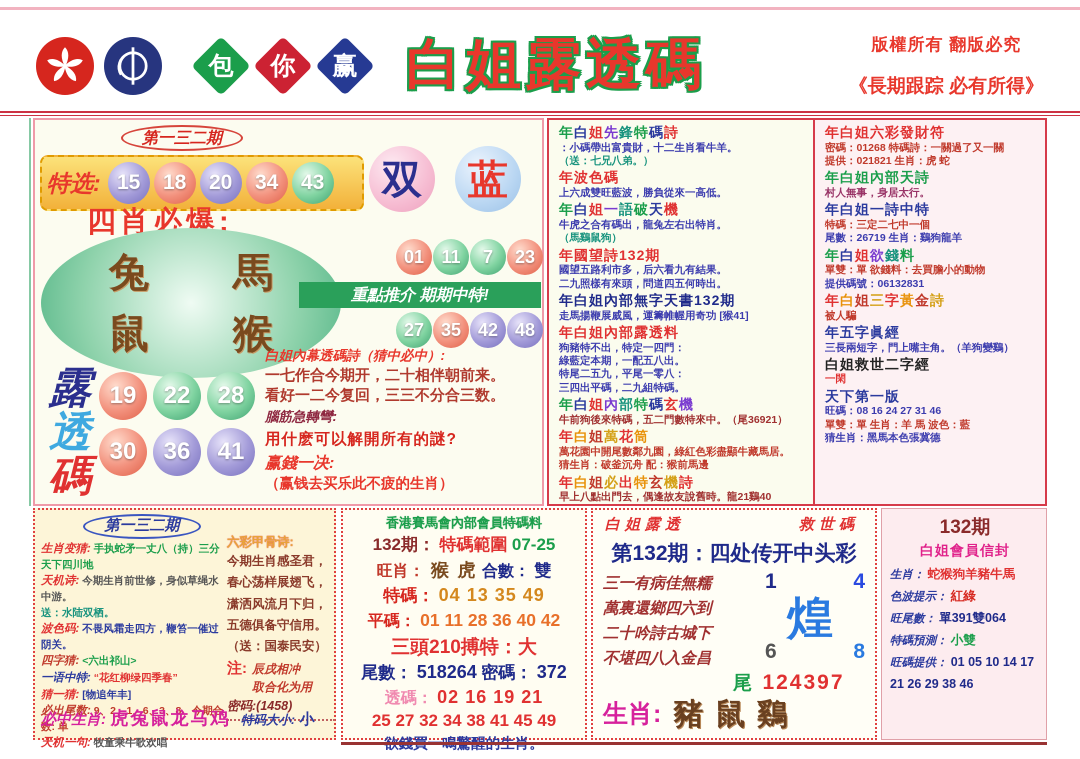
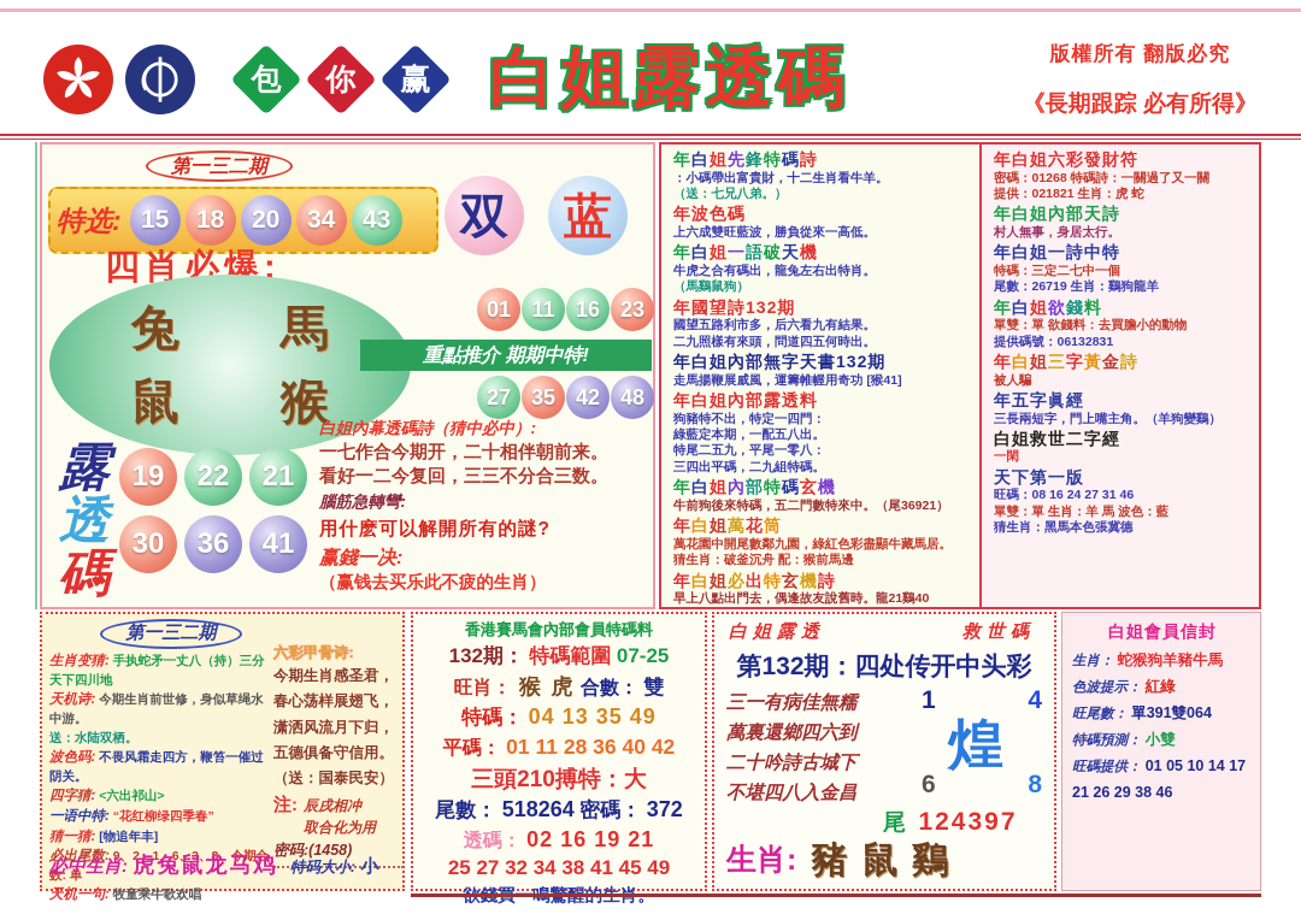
  白姐露透碼
  版權所有 翻版必究
  《長期跟踪 必有所得》
  第一三二期
  特选:
  15
  18
  20
  34
  43
  双
  蓝
  四肖必爆:
  兔
  馬
  鼠
  猴
  01
  11
- 7
+ 16
  23
  重點推介 期期中特!
  27
  35
  42
  48
  露
  透
  碼
  19
  22
- 28
+ 21
  30
  36
  41
  白姐內幕透碼詩（猜中必中）:
  一七作合今期开，二十相伴朝前来。
  看好一二今复回，三三不分合三数。
  腦筋急轉彎:
  用什麽可以解開所有的謎?
  赢錢一决:
  （赢钱去买乐此不疲的生肖）
  年白姐先鋒特碼詩
  ：小碼帶出富貴財，十二生肖看牛羊。
  （送：七兄八弟。）
  年波色碼
  上六成雙旺藍波，勝負從來一高低。
  年白姐一語破天機
  牛虎之合有碼出，龍兔左右出特肖。
  （馬鷄鼠狗）
  年國望詩132期
  國望五路利市多，后六看九有結果。
  二九照樣有來頭，問道四五何時出。
  年白姐內部無字天書132期
  走馬揚鞭展威風，運籌帷幄用奇功 [猴41]
  年白姐內部露透料
  狗豬特不出，特定一四門：
  綠藍定本期，一配五八出。
  特尾二五九，平尾一零八：
  三四出平碼，二九組特碼。
  年白姐內部特碼玄機
  牛前狗後來特碼，五二門數特來中。（尾36921）
  年白姐萬花筒
  萬花園中開尾數鄰九園，綠紅色彩盡顯牛藏馬居。
  猜生肖：破釜沉舟 配：猴前馬邊
  年白姐必出特玄機詩
  早上八點出門去，偶逢故友說舊時。龍21鷄40
  年白姐六彩發財符
  密碼：01268 特碼詩：一關過了又一關
  提供：021821 生肖：虎 蛇
  年白姐內部天詩
  村人無事，身居太行。
  年白姐一詩中特
  特碼：三定二七中一個
  尾數：26719 生肖：鷄狗龍羊
  年白姐欲錢料
  單雙：單 欲錢料：去買膽小的動物
  提供碼號：06132831
  年白姐三字黃金詩
  被人騙
  年五字眞經
  三長兩短字，門上嘴主角。（羊狗變鷄）
  白姐救世二字經
  一閑
  天下第一版
  旺碼：08 16 24 27 31 46
  單雙：單 生肖：羊 馬 波色：藍
  猜生肖：黑馬本色張冀德
  第一三二期
  生肖变猜: 手执蛇矛一丈八（持）三分天下四川地
  天机诗: 今期生肖前世修，身似草绳水中游。
  送：水陆双栖。
  波色码: 不畏风霜走四方，鞭笞一催过阴关。
  四字猜: <六出祁山>
  一语中特: “花红柳绿四季春”
  猜一猜: [物追年丰]
  必出尾数: 9、2、1、6、3、8 今期合数: 单
  天机一句: 牧童乘牛歌欢唱
  六彩甲骨诗:
  今期生肖感圣君，
  春心荡样展翅飞，
  潇洒风流月下归，
  五德俱备守信用。
  （送：国泰民安）
  注:
  辰戌相冲
  取合化为用
  密码:(1458)
  必中生肖: 虎兔鼠龙马鸡 特码大小: 小
  香港賽馬會內部會員特碼料
  132期： 特碼範圍 07-25
  旺肖： 猴 虎 合數： 雙
  特碼： 04 13 35 49
  平碼： 01 11 28 36 40 42
  三頭210搏特：大
  尾數： 518264 密碼： 372
  透碼： 02 16 19 21
  25 27 32 34 38 41 45 49
  白姐露透
  救世碼
  第132期：四处传开中头彩
  三一有病佳無糯
  萬裏還鄉四六到
  二十吟詩古城下
  不堪四八入金昌
  1
  4
  6
  8
  煌
  尾 124397
  生肖:
  豬
  鼠
  鷄
- 132期
  白姐會員信封
  生肖： 蛇猴狗羊豬牛馬
  色波提示： 紅綠
  旺尾數： 單391雙064
  特碼預測： 小雙
  旺碼提供： 01 05 10 14 17
  21 26 29 38 46
